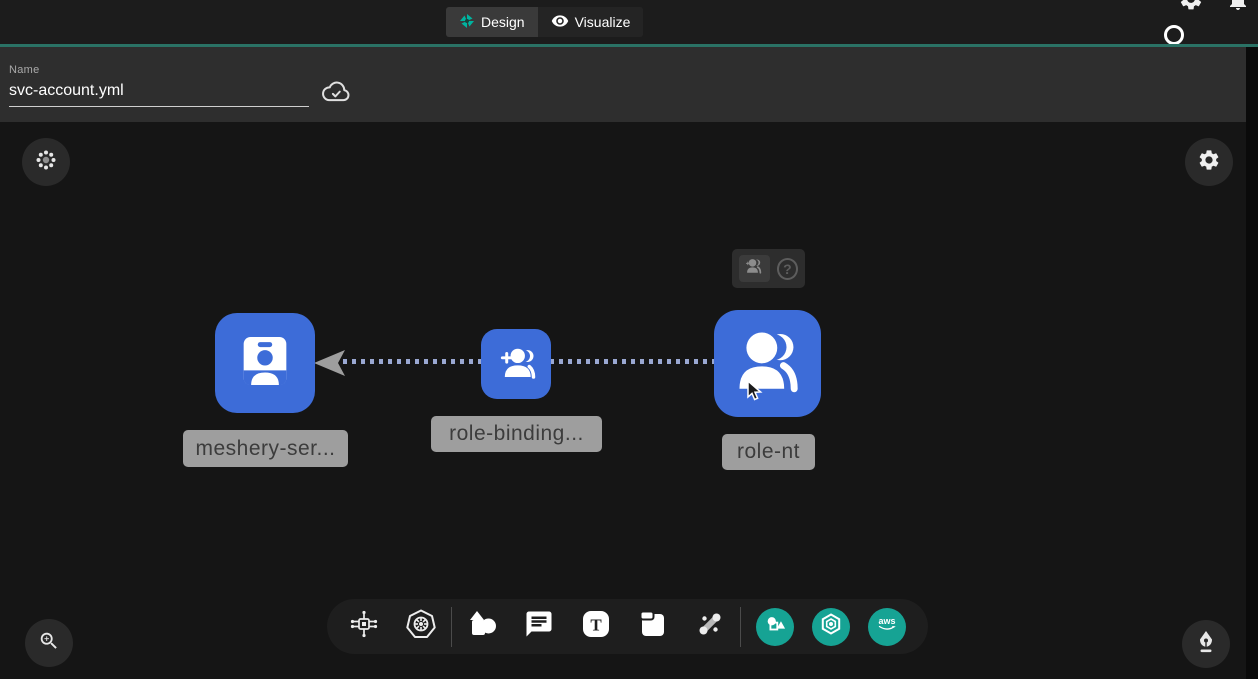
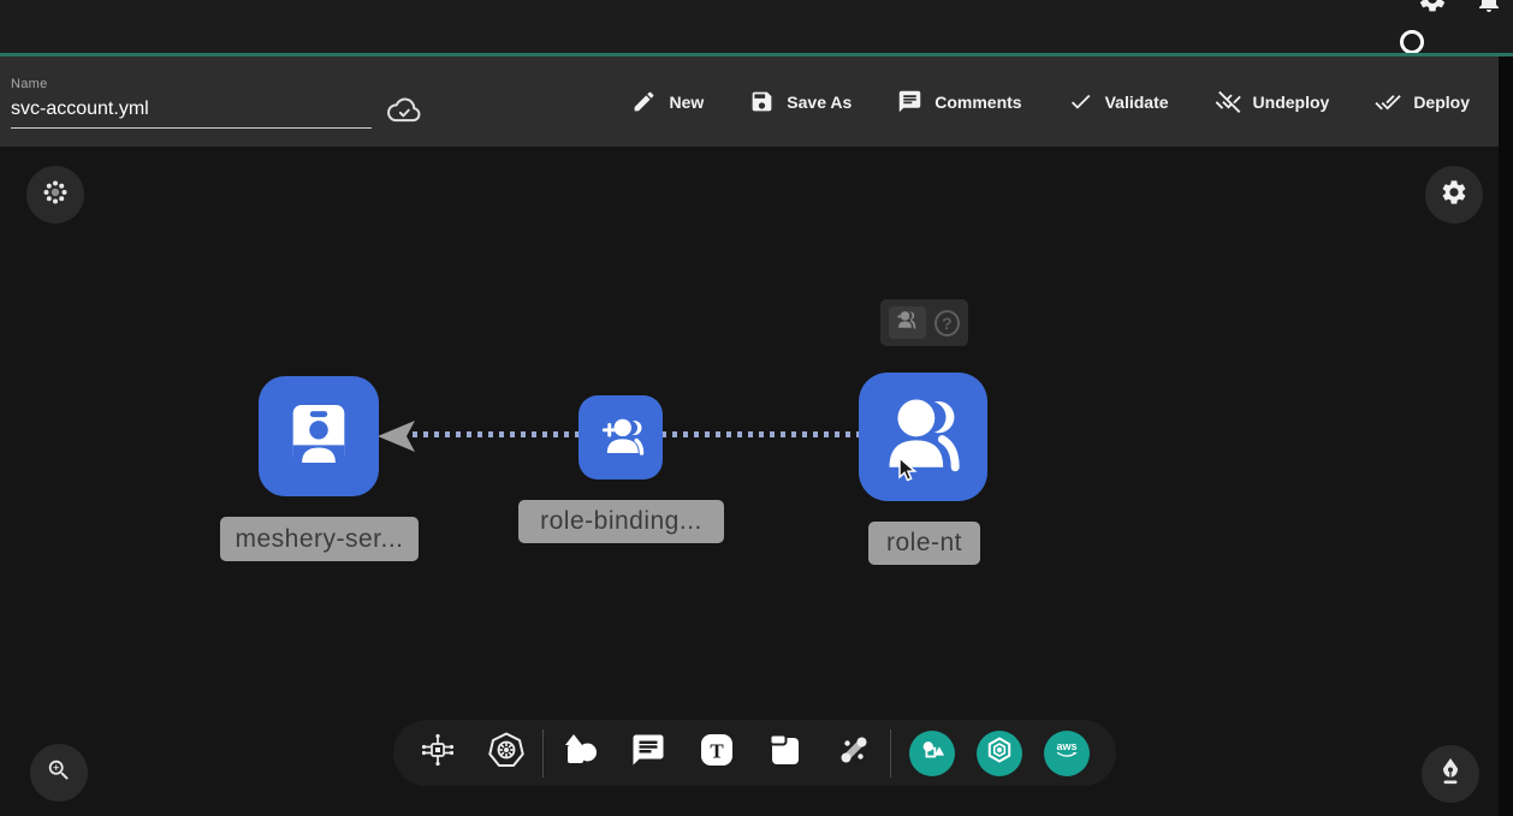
- Design
- Visualize
  Name
  svc-account.yml
+ New
+ Save As
+ Comments
+ Validate
+ Undeploy
+ Deploy
  meshery-ser...
  role-binding...
  role-nt
  ?
  T
  aws
